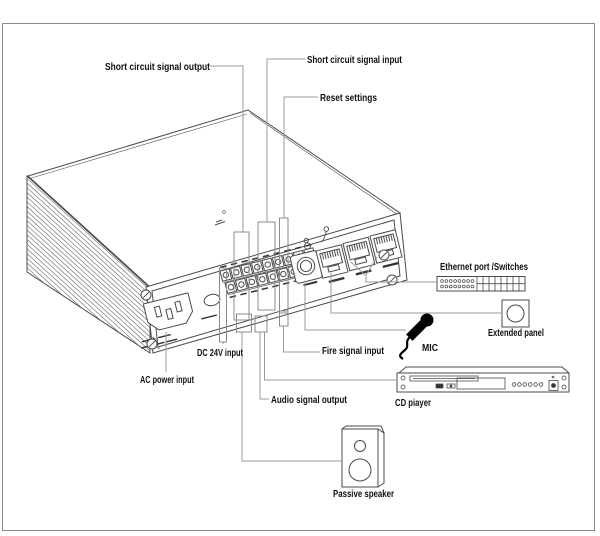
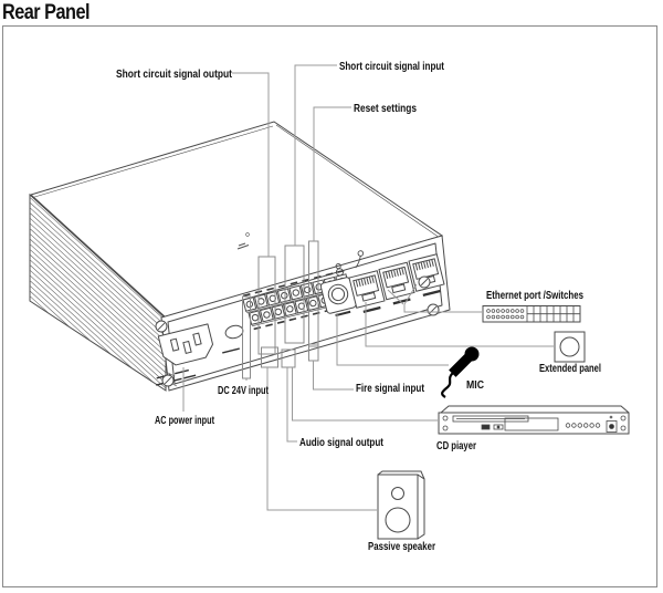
+ Rear Panel
  Short circuit signal output
  Short circuit signal input
  Reset settings
  DC 24V input
  AC power input
  Audio signal output
  Fire signal input
  Ethernet port /Switches
  Extended panel
  MIC
  CD piayer
  Passive speaker
